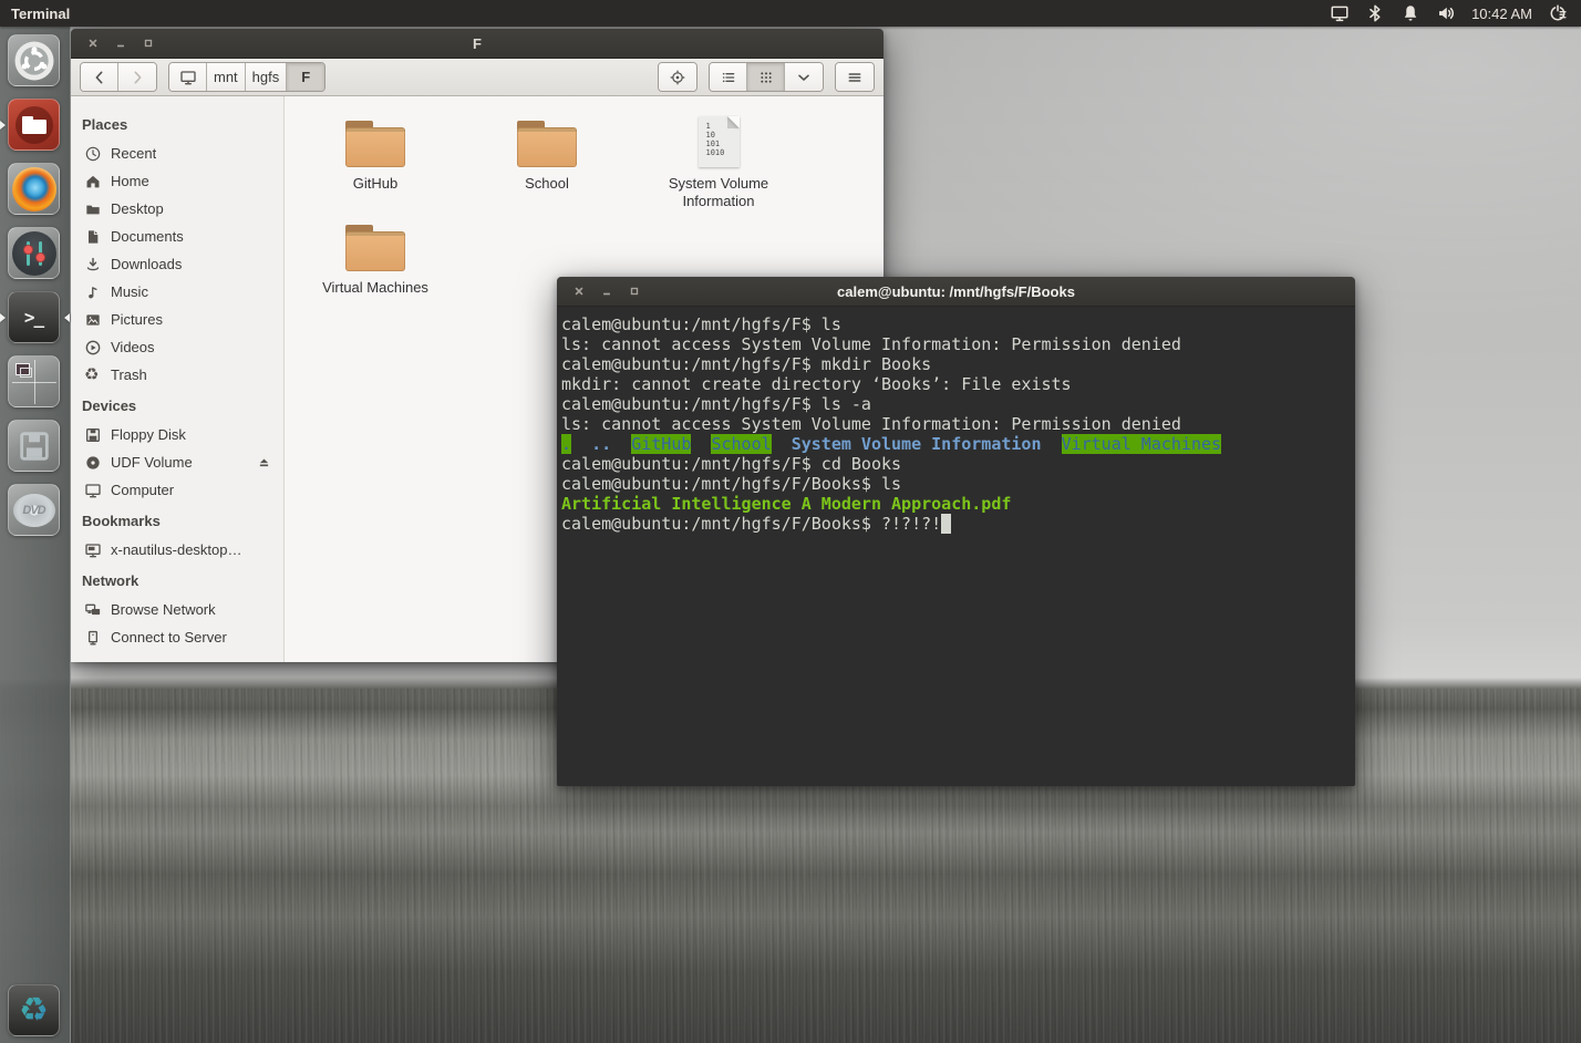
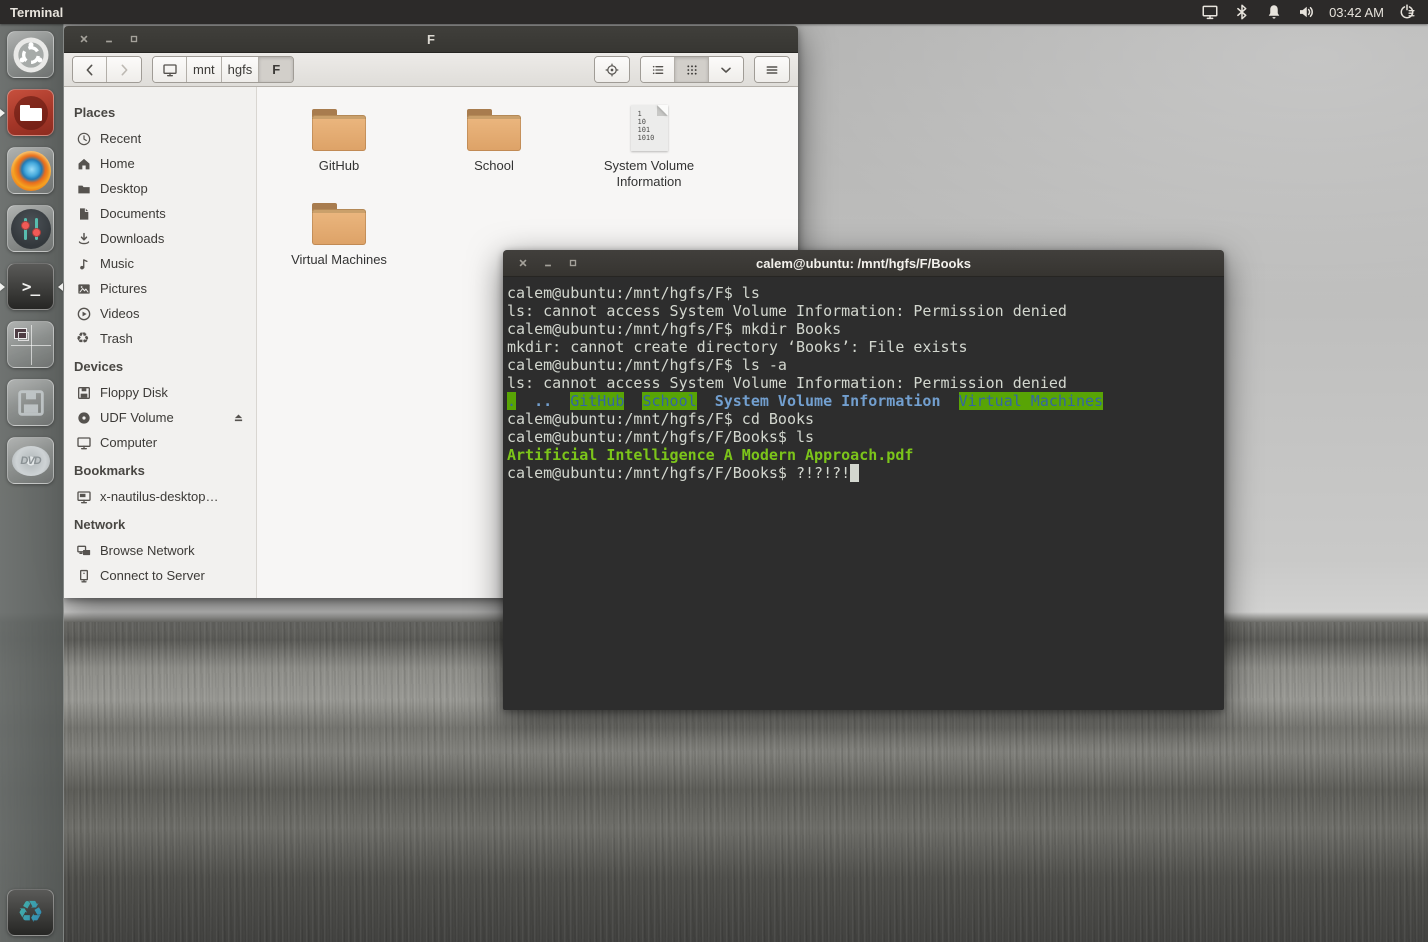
  Terminal
- 10:42 AM
+ 03:42 AM
  >_
  DVD
  ♻
  F
  mnt
  hgfs
  F
  Places
  Recent
  Home
  Desktop
  Documents
  Downloads
  Music
  Pictures
  Videos
  ♻
  Trash
  Devices
  Floppy Disk
  UDF Volume
  Computer
  Bookmarks
  x-nautilus-desktop…
  Network
  Browse Network
  Connect to Server
  GitHub
  School
  1
  10
  101
  1010
  System Volume Information
  Virtual Machines
  calem@ubuntu: /mnt/hgfs/F/Books
  calem@ubuntu:/mnt/hgfs/F$ ls
  ls: cannot access System Volume Information: Permission denied
  calem@ubuntu:/mnt/hgfs/F$ mkdir Books
  mkdir: cannot create directory ‘Books’: File exists
  calem@ubuntu:/mnt/hgfs/F$ ls -a
  ls: cannot access System Volume Information: Permission denied
  . .. GitHub School System Volume Information Virtual Machines
  calem@ubuntu:/mnt/hgfs/F$ cd Books
  calem@ubuntu:/mnt/hgfs/F/Books$ ls
  Artificial Intelligence A Modern Approach.pdf
  calem@ubuntu:/mnt/hgfs/F/Books$ ?!?!?!
